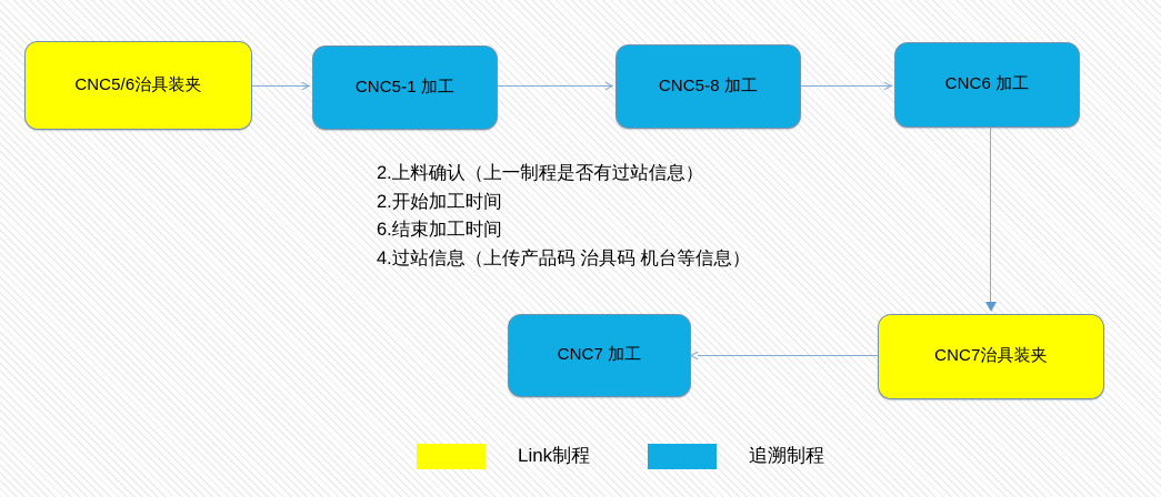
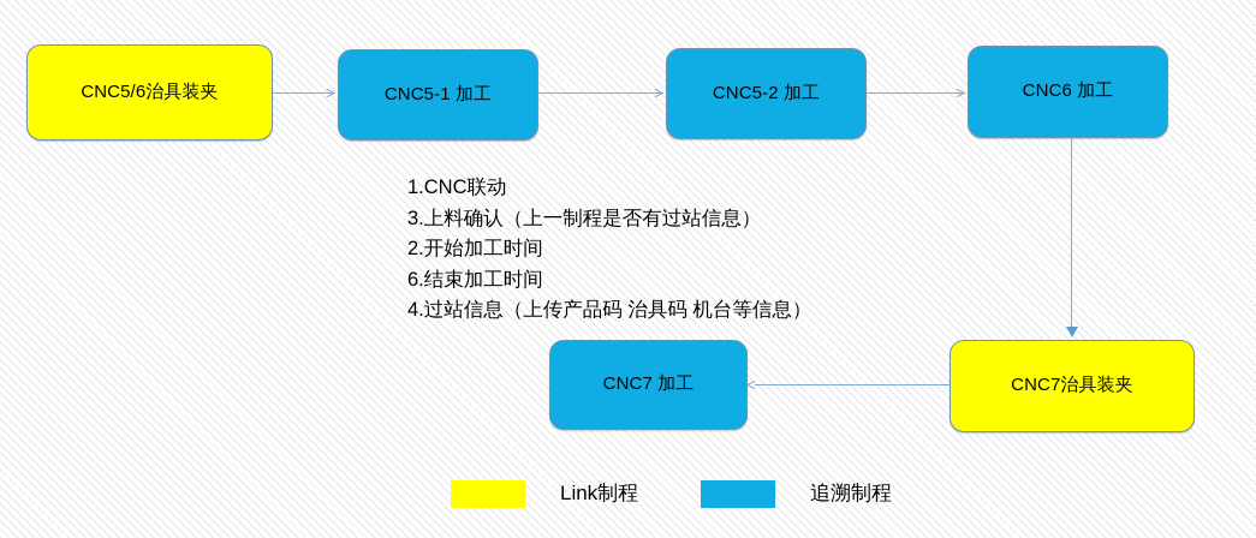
  CNC5/6治具装夹
  CNC5-1 加工
- CNC5-8 加工
+ CNC5-2 加工
  CNC6 加工
  CNC7 加工
  CNC7治具装夹
+ 1.CNC联动
- 2.上料确认（上一制程是否有过站信息）
+ 3.上料确认（上一制程是否有过站信息）
  2.开始加工时间
  6.结束加工时间
  4.过站信息（上传产品码 治具码 机台等信息）
  Link制程
  追溯制程
